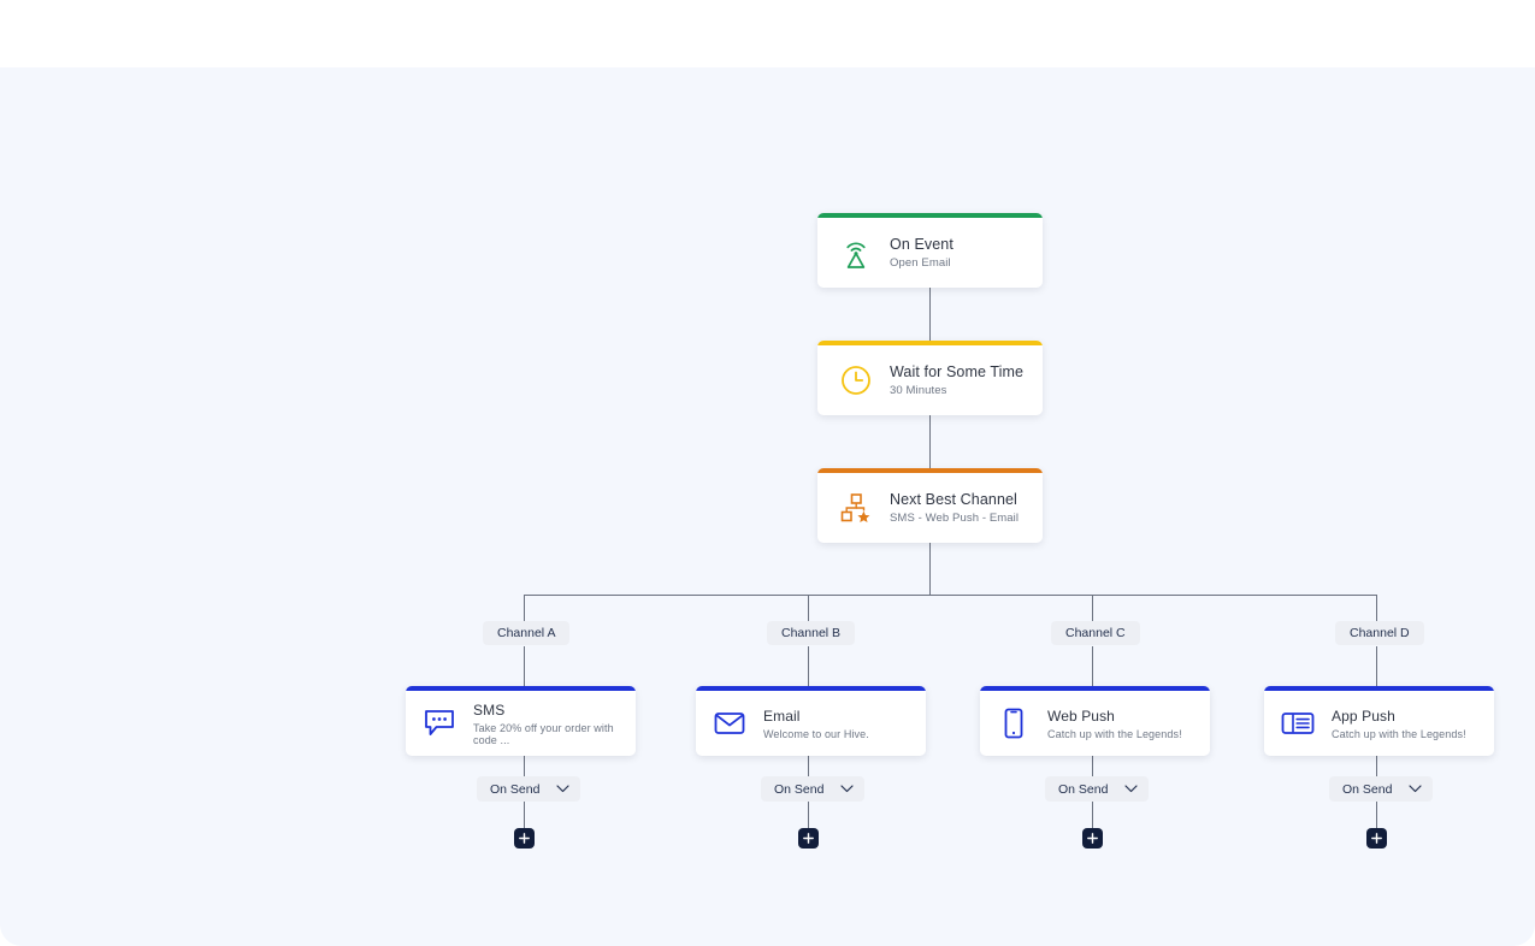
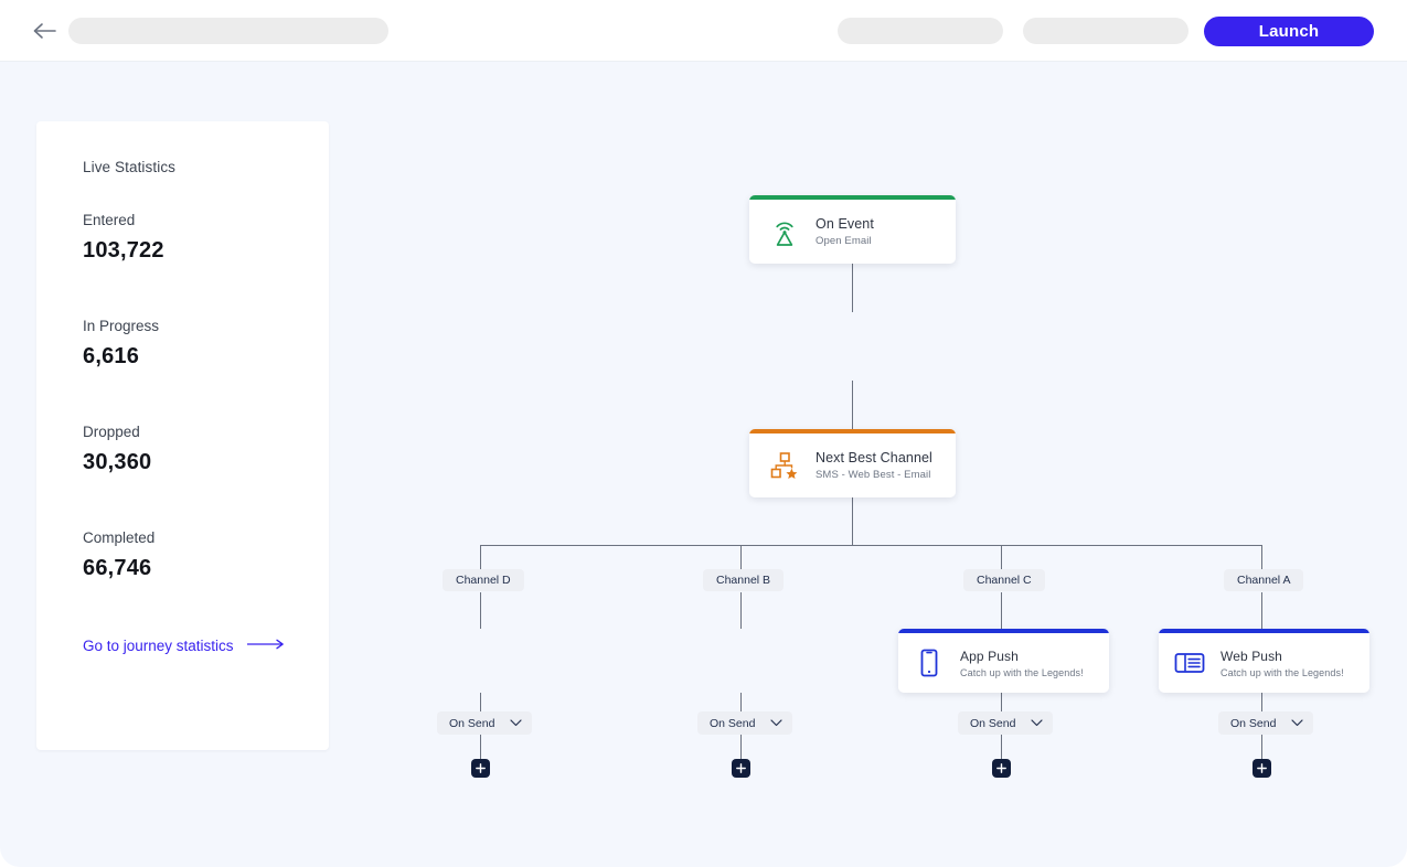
+ Launch
+ Live Statistics
+ Entered
+ 103,722
+ In Progress
+ 6,616
+ Dropped
+ 30,360
+ Completed
+ 66,746
+ Go to journey statistics
  On Event
  Open Email
- Wait for Some Time
- 30 Minutes
  Next Best Channel
- SMS - Web Push - Email
+ SMS - Web Best - Email
- Channel A
+ Channel D
  Channel B
  Channel C
- Channel D
+ Channel A
- SMS
- Take 20% off your order with code ...
- Email
- Welcome to our Hive.
- Web Push
+ App Push
  Catch up with the Legends!
- App Push
+ Web Push
  Catch up with the Legends!
  On Send
  On Send
  On Send
  On Send
